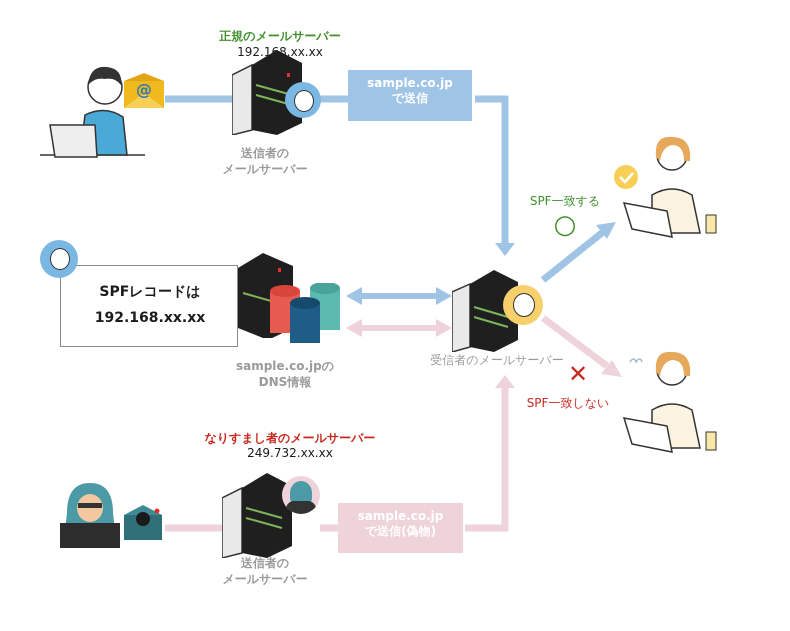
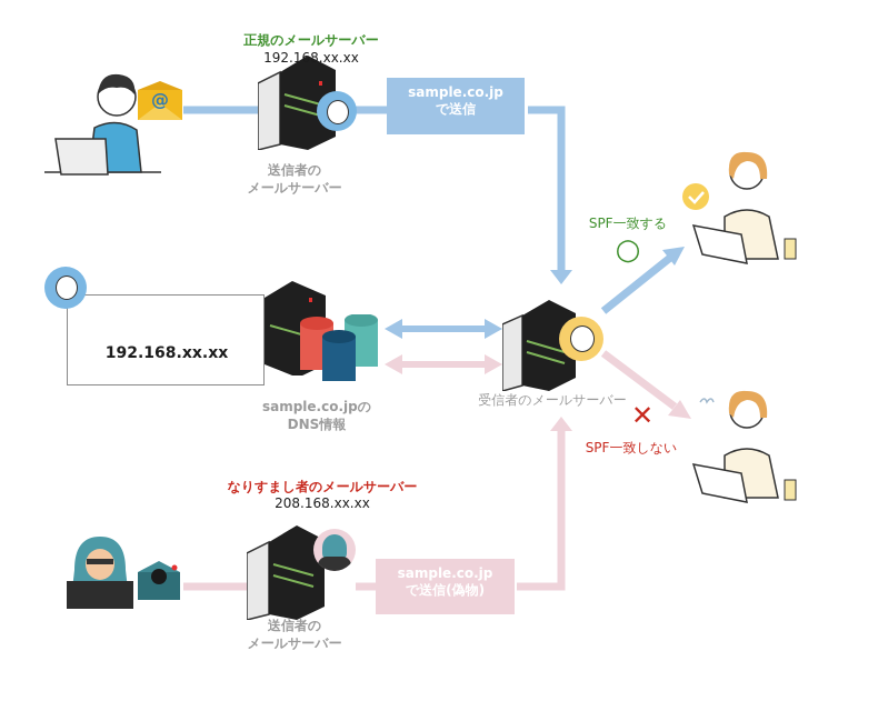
  @
  正規のメールサーバー
  192.168.xx.xx
  送信者の
  メールサーバー
  sample.co.jp
  で送信
- SPFレコードは
  192.168.xx.xx
  sample.co.jpの
  DNS情報
  受信者のメールサーバー
  SPF一致する
  ○
  ✕
  SPF一致しない
  なりすまし者のメールサーバー
- 249.732.xx.xx
+ 208.168.xx.xx
  送信者の
  メールサーバー
  sample.co.jp
  で送信(偽物)
